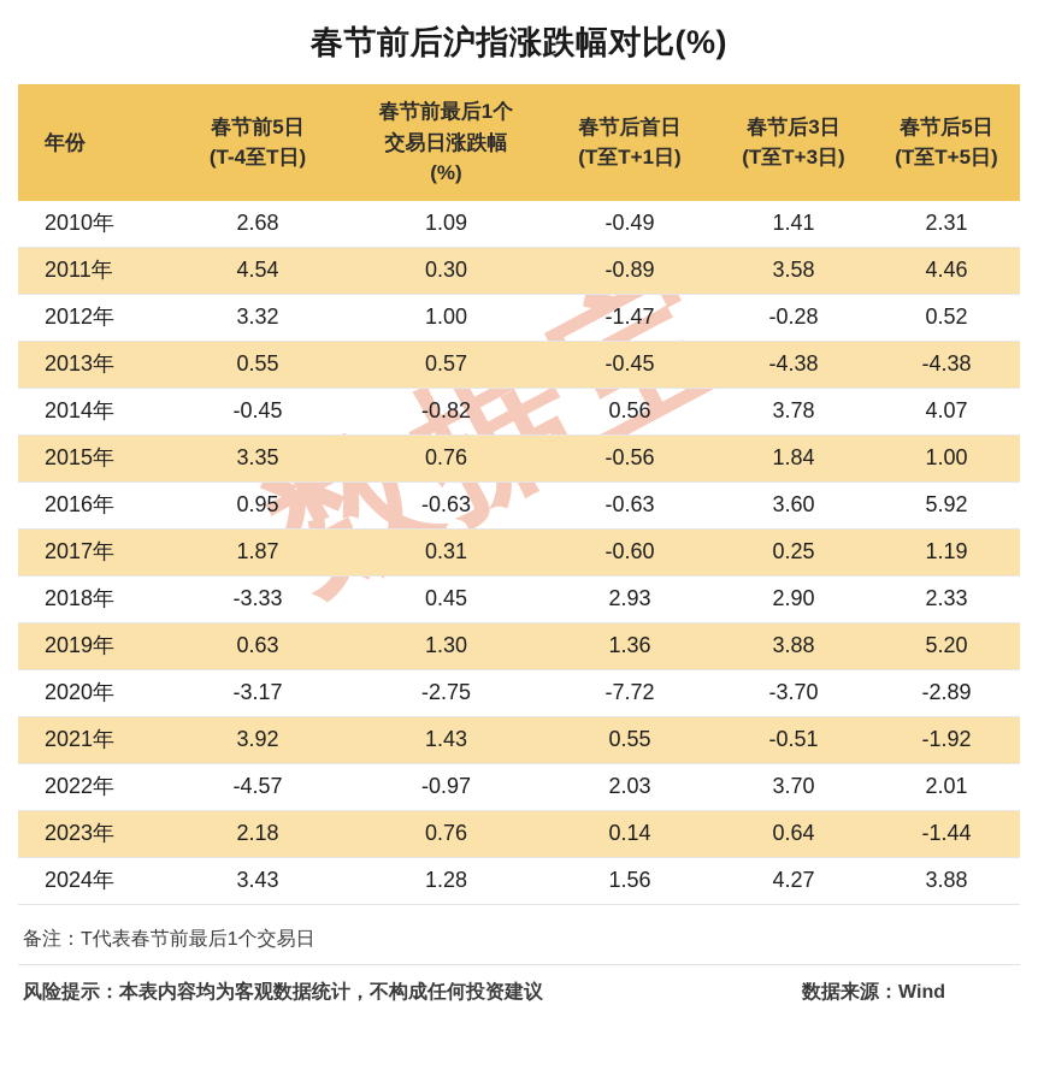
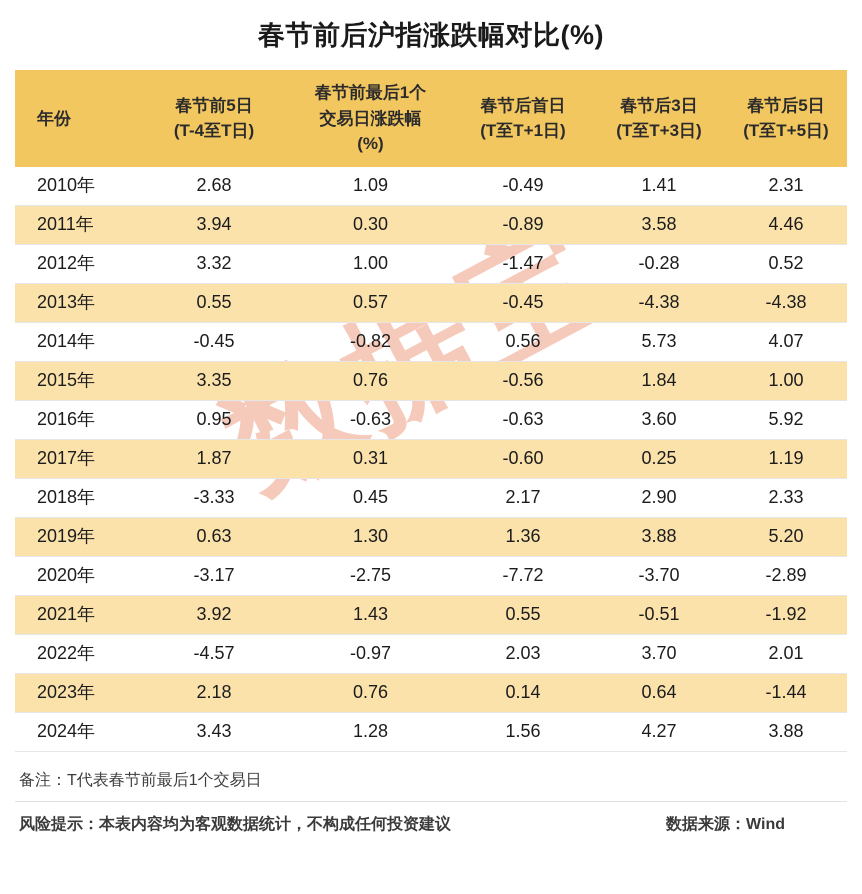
  春节前后沪指涨跌幅对比(%)
  年份	春节前5日 (T-4至T日)	春节前最后1个 交易日涨跌幅 (%)	春节后首日 (T至T+1日)	春节后3日 (T至T+3日)	春节后5日 (T至T+5日)
  2010年	2.68	1.09	-0.49	1.41	2.31
- 2011年	4.54	0.30	-0.89	3.58	4.46
+ 2011年	3.94	0.30	-0.89	3.58	4.46
  2012年	3.32	1.00	-1.47	-0.28	0.52
  2013年	0.55	0.57	-0.45	-4.38	-4.38
- 2014年	-0.45	-0.82	0.56	3.78	4.07
+ 2014年	-0.45	-0.82	0.56	5.73	4.07
  2015年	3.35	0.76	-0.56	1.84	1.00
  2016年	0.95	-0.63	-0.63	3.60	5.92
  2017年	1.87	0.31	-0.60	0.25	1.19
- 2018年	-3.33	0.45	2.93	2.90	2.33
+ 2018年	-3.33	0.45	2.17	2.90	2.33
  2019年	0.63	1.30	1.36	3.88	5.20
  2020年	-3.17	-2.75	-7.72	-3.70	-2.89
  2021年	3.92	1.43	0.55	-0.51	-1.92
  2022年	-4.57	-0.97	2.03	3.70	2.01
  2023年	2.18	0.76	0.14	0.64	-1.44
  2024年	3.43	1.28	1.56	4.27	3.88
  备注：T代表春节前最后1个交易日
  风险提示：本表内容均为客观数据统计，不构成任何投资建议
  数据来源：Wind
